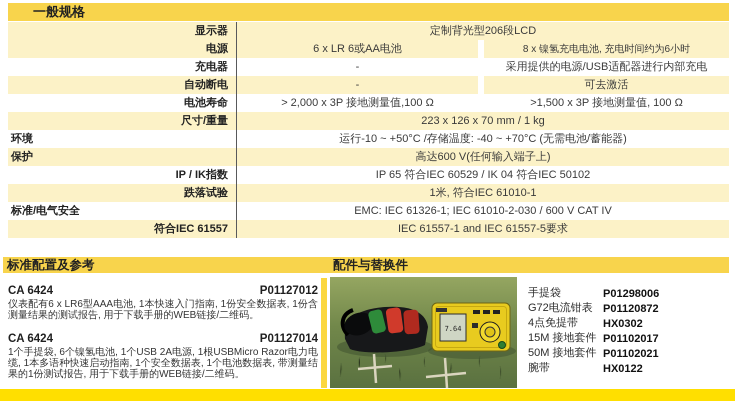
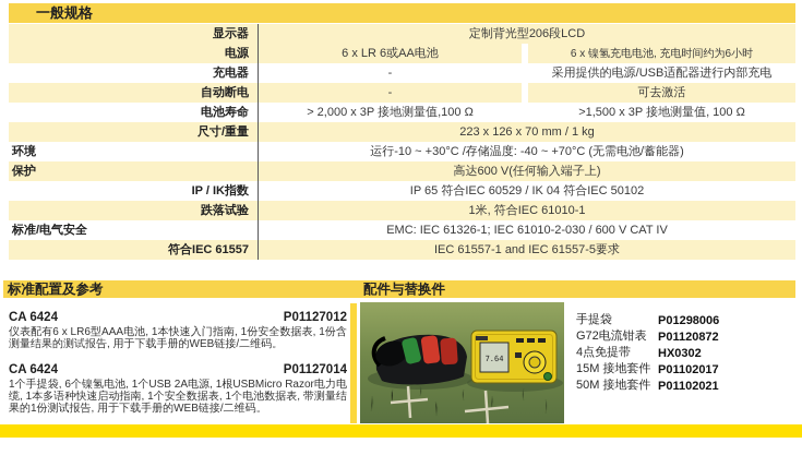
  一般规格
  显示器
  定制背光型206段LCD
  电源
  6 x LR 6或AA电池
- 8 x 镍氢充电电池, 充电时间约为6小时
+ 6 x 镍氢充电电池, 充电时间约为6小时
  充电器
  -
  采用提供的电源/USB适配器进行内部充电
  自动断电
  -
  可去激活
  电池寿命
  > 2,000 x 3P 接地测量值,100 Ω
  >1,500 x 3P 接地测量值, 100 Ω
  尺寸/重量
  223 x 126 x 70 mm / 1 kg
  环境
- 运行-10 ~ +50°C /存储温度: -40 ~ +70°C (无需电池/蓄能器)
+ 运行-10 ~ +30°C /存储温度: -40 ~ +70°C (无需电池/蓄能器)
  保护
  高达600 V(任何输入端子上)
  IP / IK指数
  IP 65 符合IEC 60529 / IK 04 符合IEC 50102
  跌落试验
  1米, 符合IEC 61010-1
  标准/电气安全
  EMC: IEC 61326-1; IEC 61010-2-030 / 600 V CAT IV
  符合IEC 61557
  IEC 61557-1 and IEC 61557-5要求
  标准配置及参考
  配件与替换件
  CA 6424
  P01127012
  仪表配有6 x LR6型AAA电池, 1本快速入门指南, 1份安全数据表, 1份含测量结果的测试报告, 用于下载手册的WEB链接/二维码。
  CA 6424
  P01127014
  1个手提袋, 6个镍氢电池, 1个USB 2A电源, 1根USBMicro Razor电力电缆, 1本多语种快速启动指南, 1个安全数据表, 1个电池数据表, 带测量结果的1份测试报告, 用于下载手册的WEB链接/二维码。
  7.64
  手提袋
  P01298006
  G72电流钳表
  P01120872
  4点免提带
  HX0302
  15M 接地套件
  P01102017
  50M 接地套件
  P01102021
- 腕带
- HX0122
